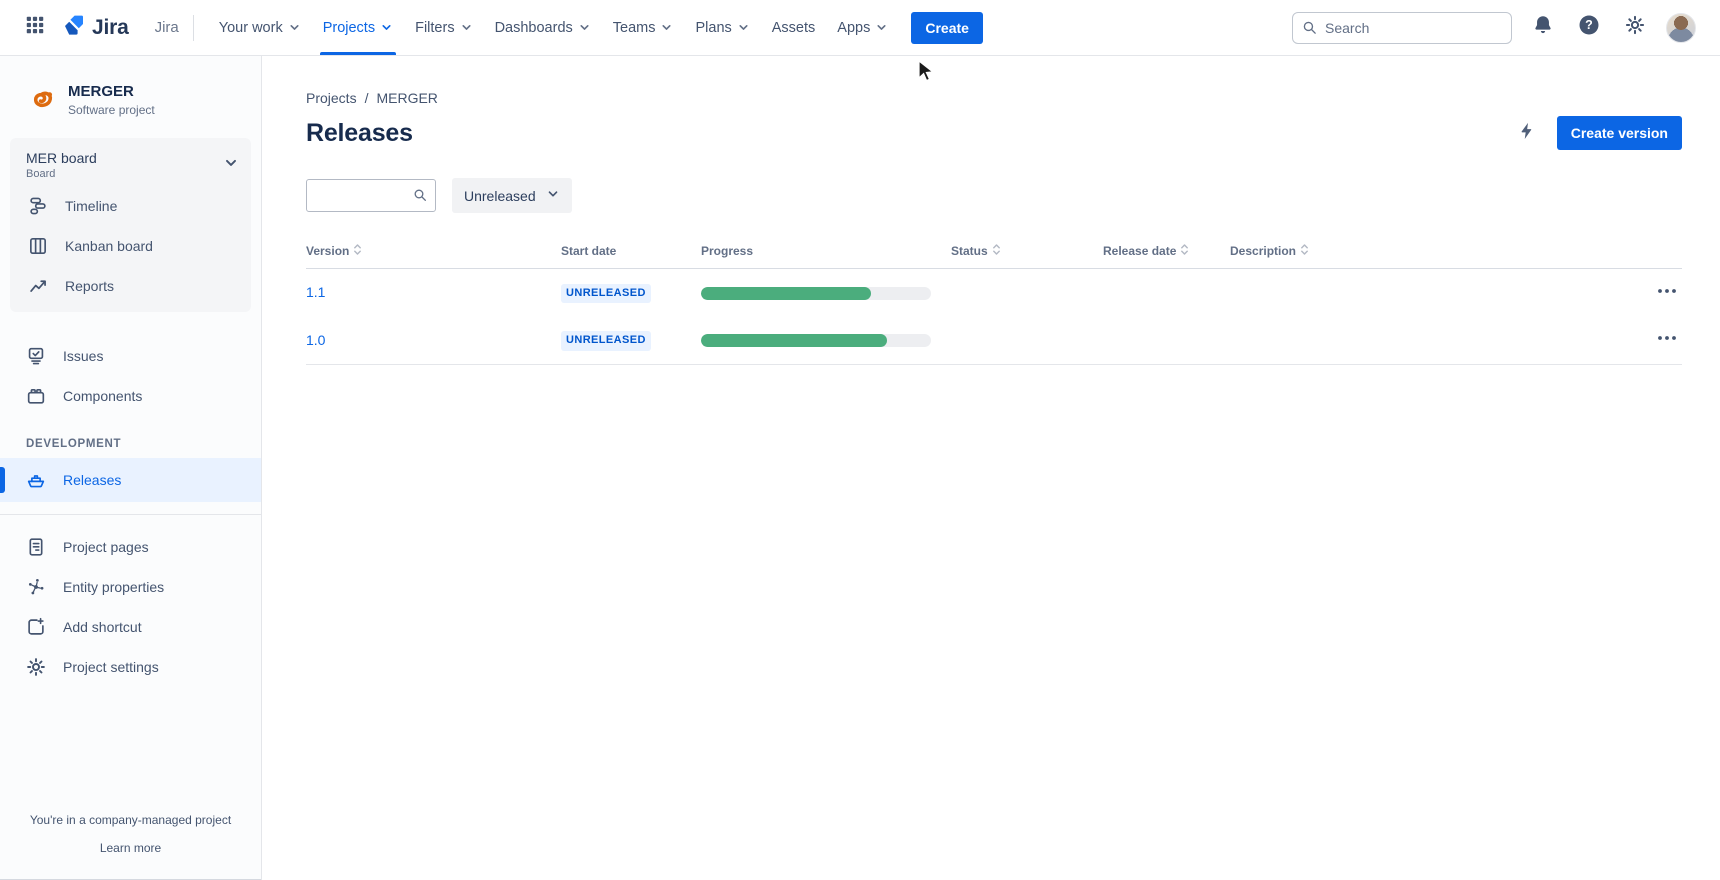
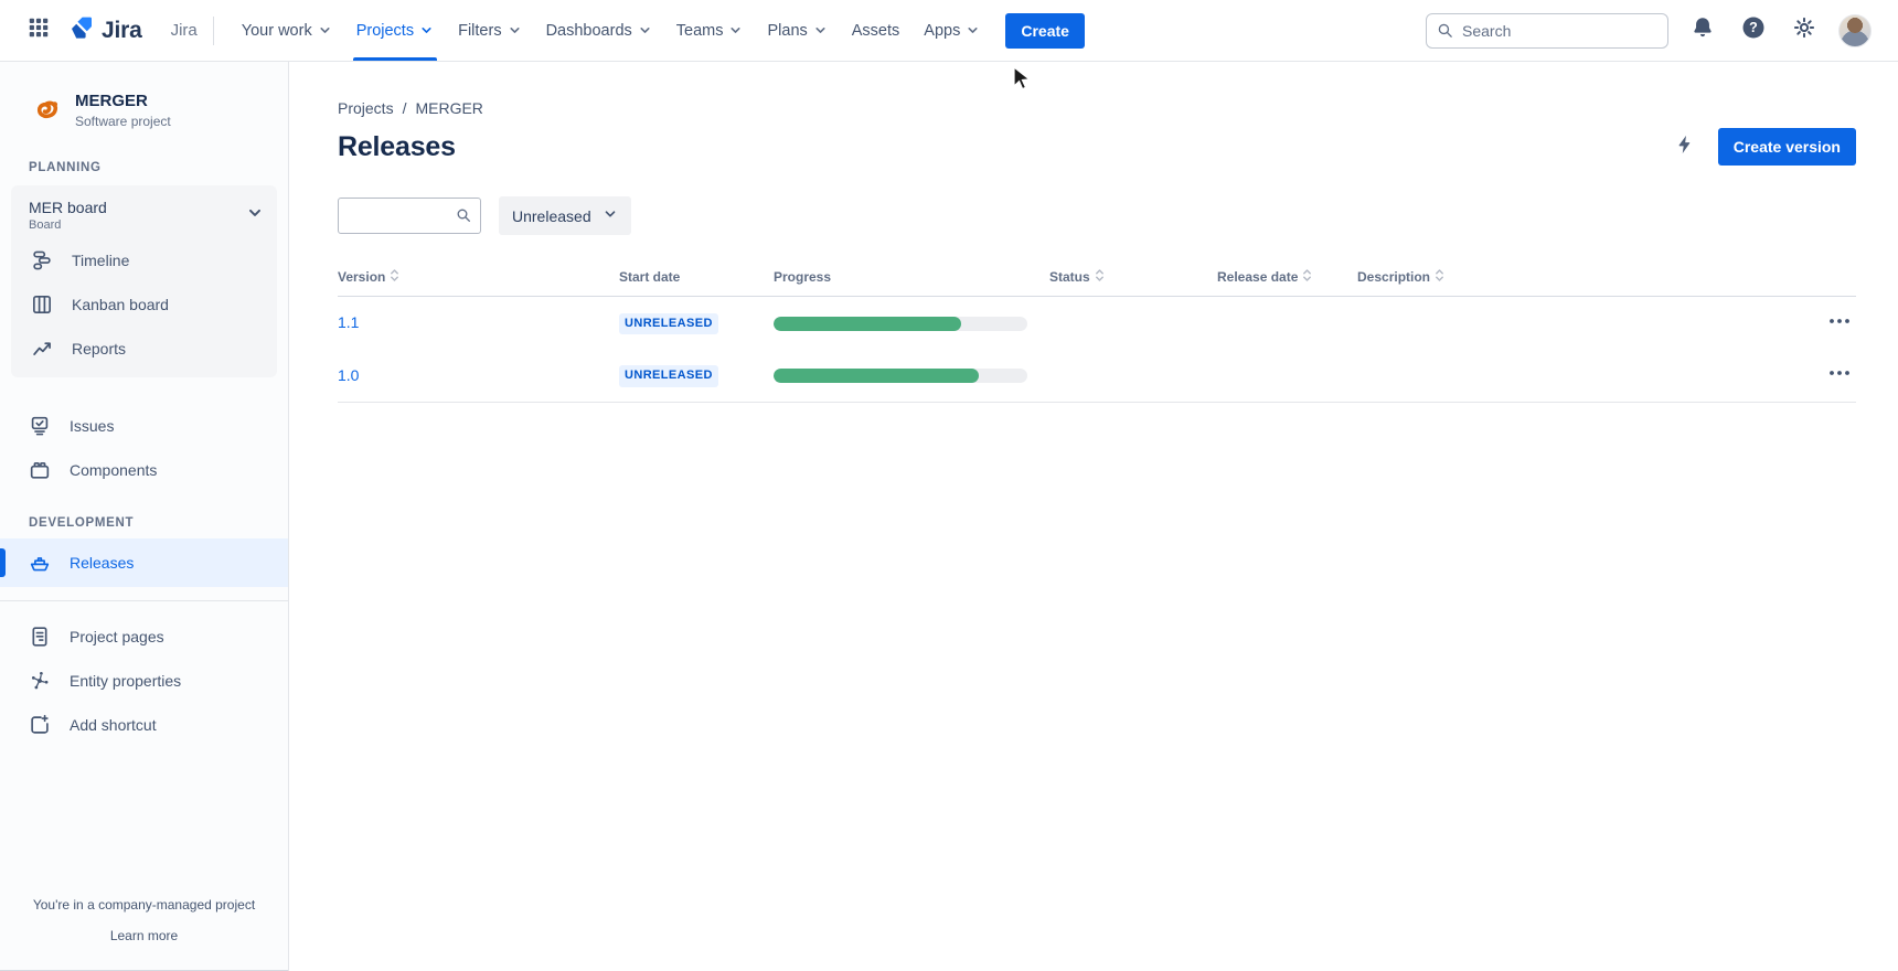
  Jira
  Jira
  Your work
  Projects
  Filters
  Dashboards
  Teams
  Plans
  Assets
  Apps
  Create
  Search
  ?
  MERGER
  Software project
+ PLANNING
  MER board
  Board
  Timeline
  Kanban board
  Reports
  Issues
  Components
  DEVELOPMENT
  Releases
  Project pages
  Entity properties
  Add shortcut
- Project settings
  You're in a company-managed project
  Learn more
  Projects
  /
  MERGER
  Releases
  Create version
  Unreleased
  Version
  Start date
  Progress
  Status
  Release date
  Description
  1.1
  UNRELEASED
  1.0
  UNRELEASED
